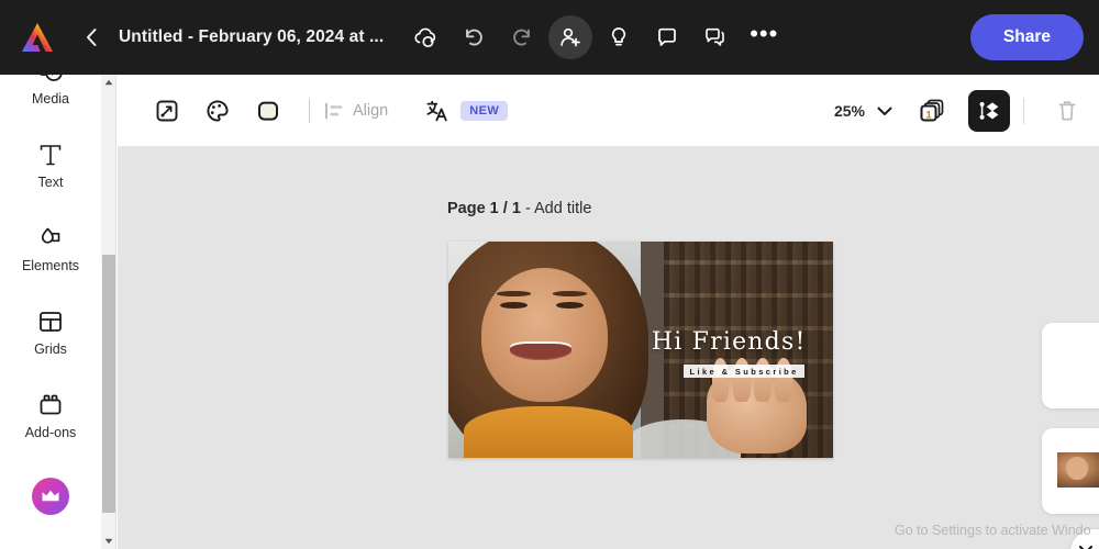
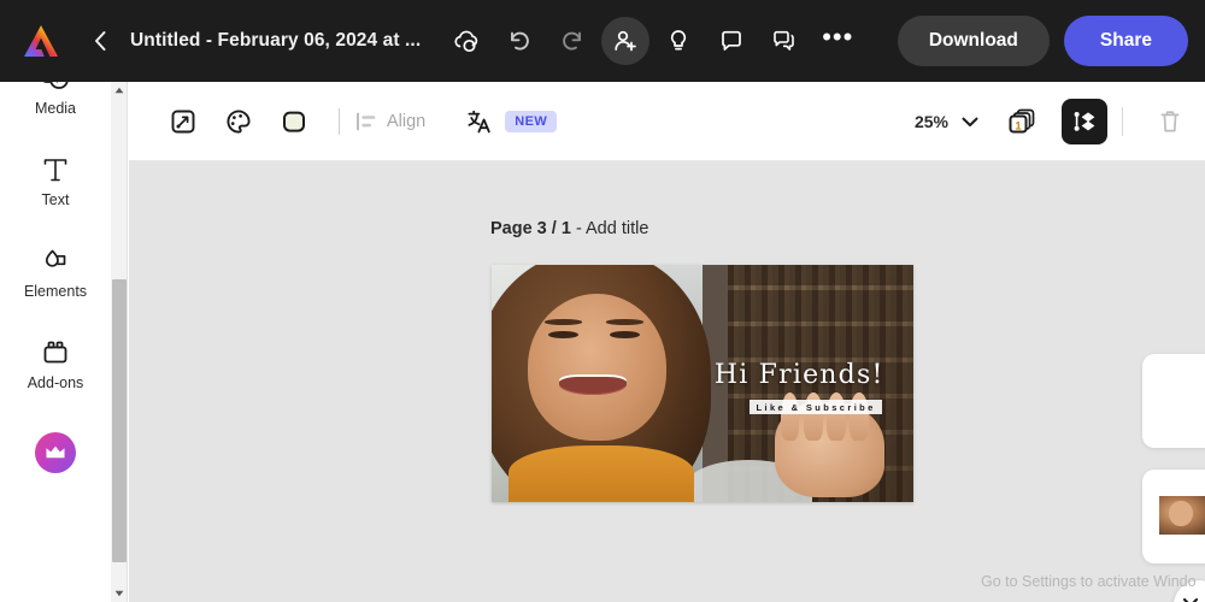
  Untitled - February 06, 2024 at ...
  •••
+ Download
  Share
  Media
  Text
  Elements
- Grids
  Add-ons
  Align
  NEW
  25%
  1
- Page 1 / 1 - Add title
+ Page 3 / 1 - Add title
  Hi Friends!
  Like & Subscribe
  Go to Settings to activate Windo
